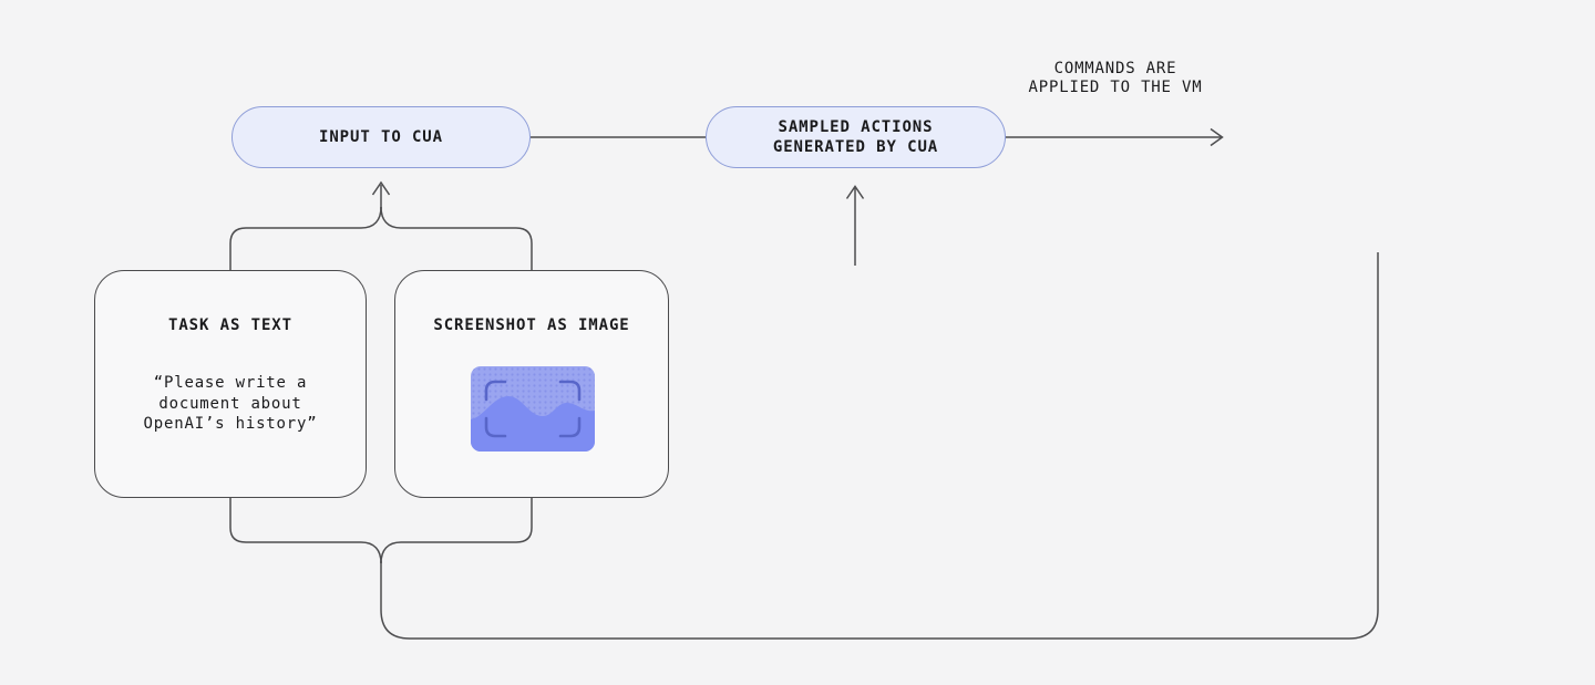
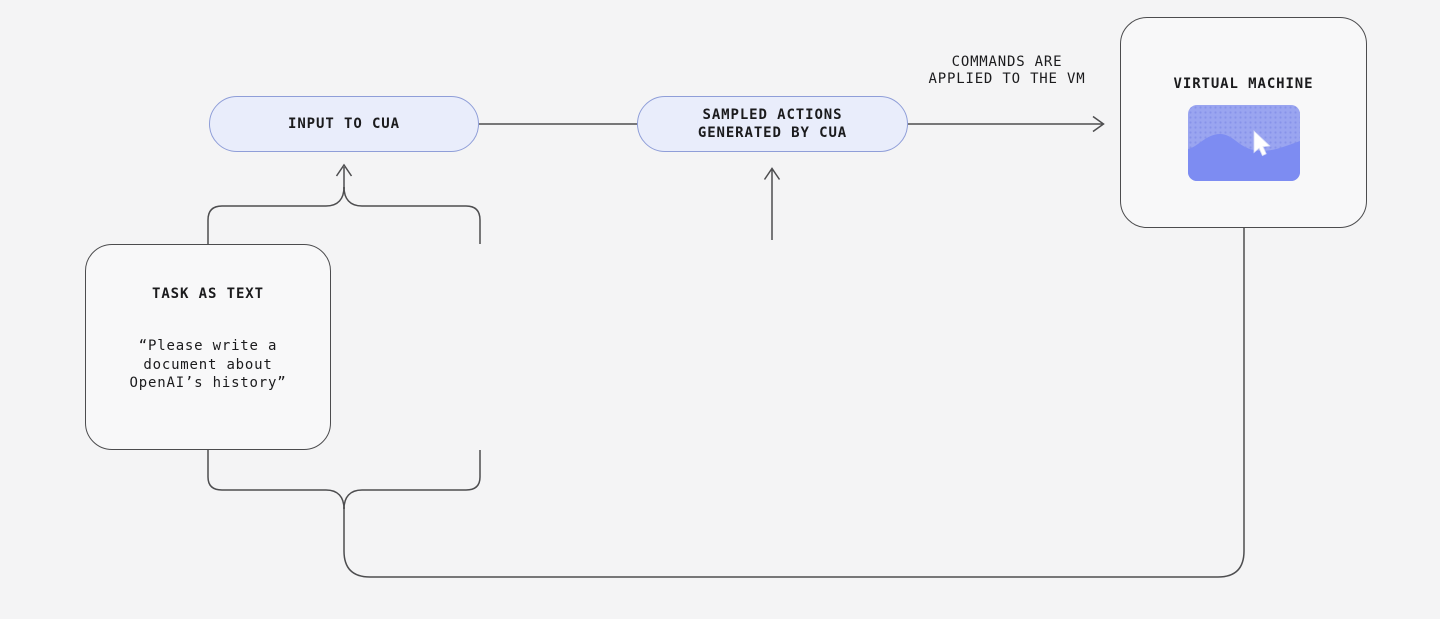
  INPUT TO CUA
  SAMPLED ACTIONS
  GENERATED BY CUA
  COMMANDS ARE
  APPLIED TO THE VM
+ VIRTUAL MACHINE
  TASK AS TEXT
  “Please write a
  document about
  OpenAI’s history”
- SCREENSHOT AS IMAGE
